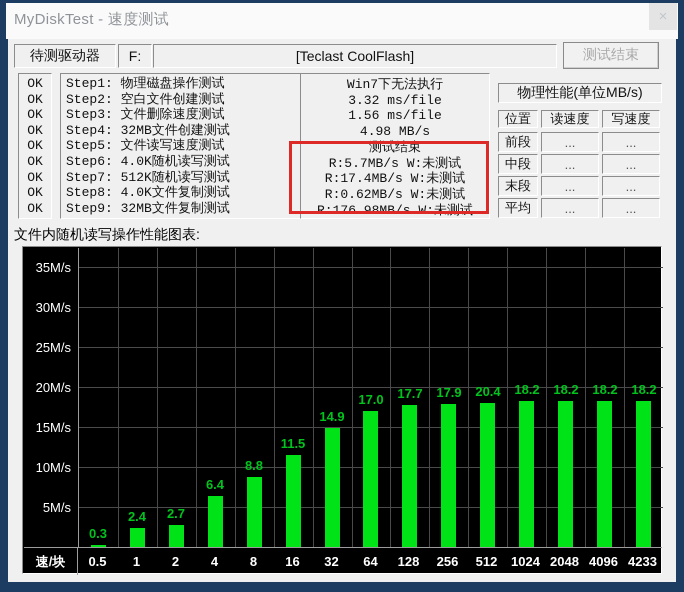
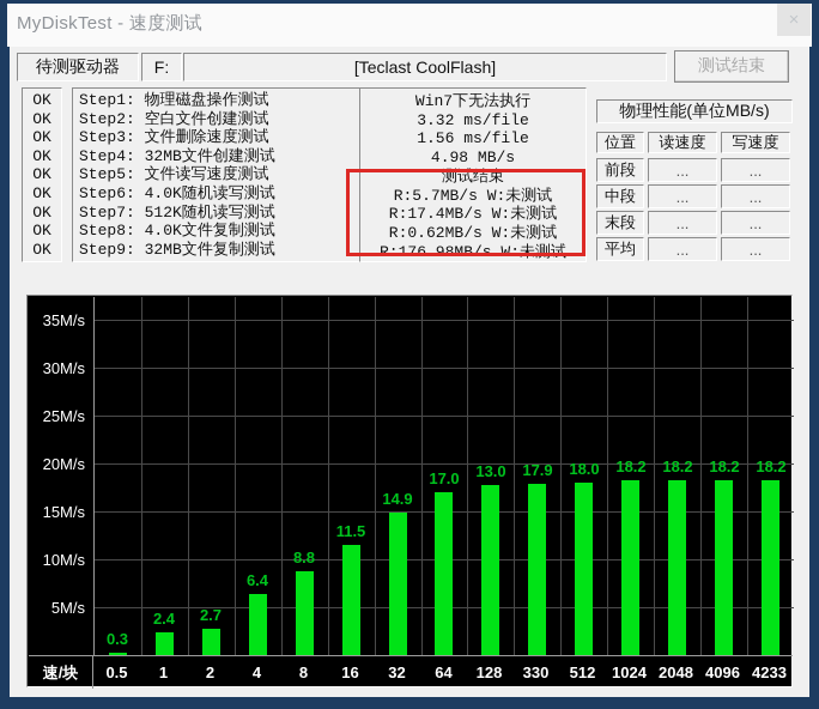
  MyDiskTest - 速度测试
  ×
  待测驱动器
  F:
  [Teclast CoolFlash]
  测试结束
  OK
  OK
  OK
  OK
  OK
  OK
  OK
  OK
  OK
  Step1: 物理磁盘操作测试
  Step2: 空白文件创建测试
  Step3: 文件删除速度测试
  Step4: 32MB文件创建测试
  Step5: 文件读写速度测试
  Step6: 4.0K随机读写测试
  Step7: 512K随机读写测试
  Step8: 4.0K文件复制测试
  Step9: 32MB文件复制测试
  Win7下无法执行
  3.32 ms/file
  1.56 ms/file
  4.98 MB/s
  测试结束
  R:5.7MB/s W:未测试
  R:17.4MB/s W:未测试
  R:0.62MB/s W:未测试
  R:176.98MB/s W:未测试
  物理性能(单位MB/s)
  位置
  读速度
  写速度
  前段
  ...
  ...
  中段
  ...
  ...
  末段
  ...
  ...
  平均
  ...
  ...
- 文件内随机读写操作性能图表:
  5M/s
  10M/s
  15M/s
  20M/s
  25M/s
  30M/s
  35M/s
  0.3
  2.4
  2.7
  6.4
  8.8
  11.5
  14.9
  17.0
- 17.7
+ 13.0
  17.9
- 20.4
+ 18.0
  18.2
  18.2
  18.2
  18.2
  速/块
  0.5
  1
  2
  4
  8
  16
  32
  64
  128
- 256
+ 330
  512
  1024
  2048
  4096
  4233
